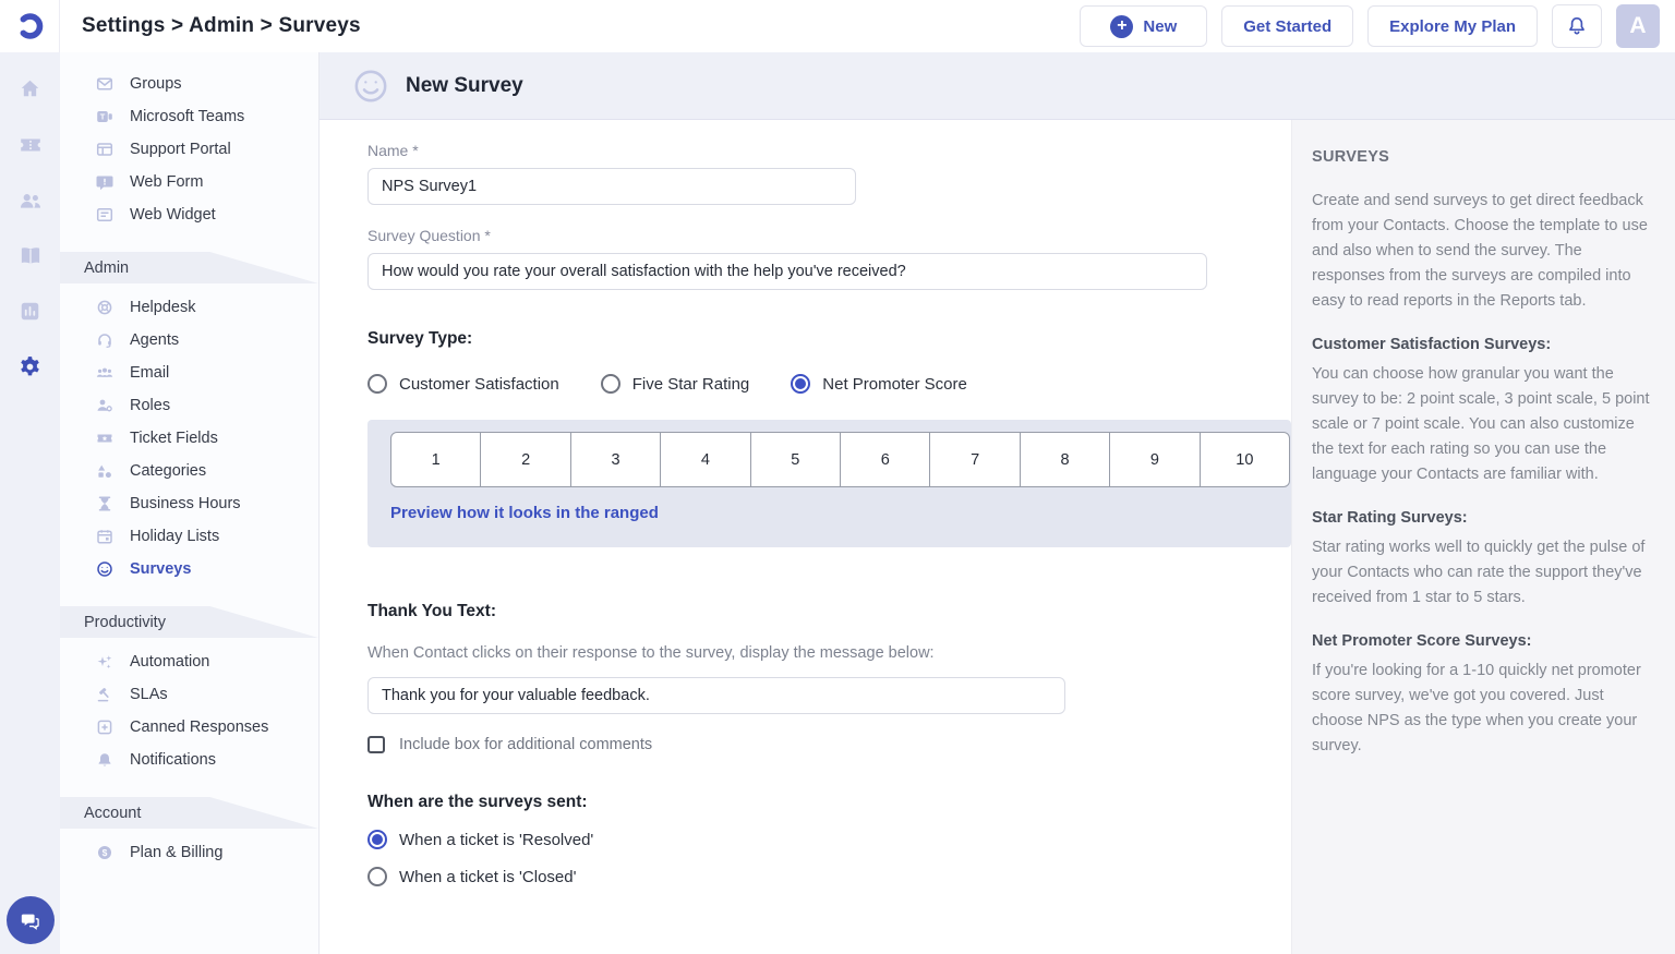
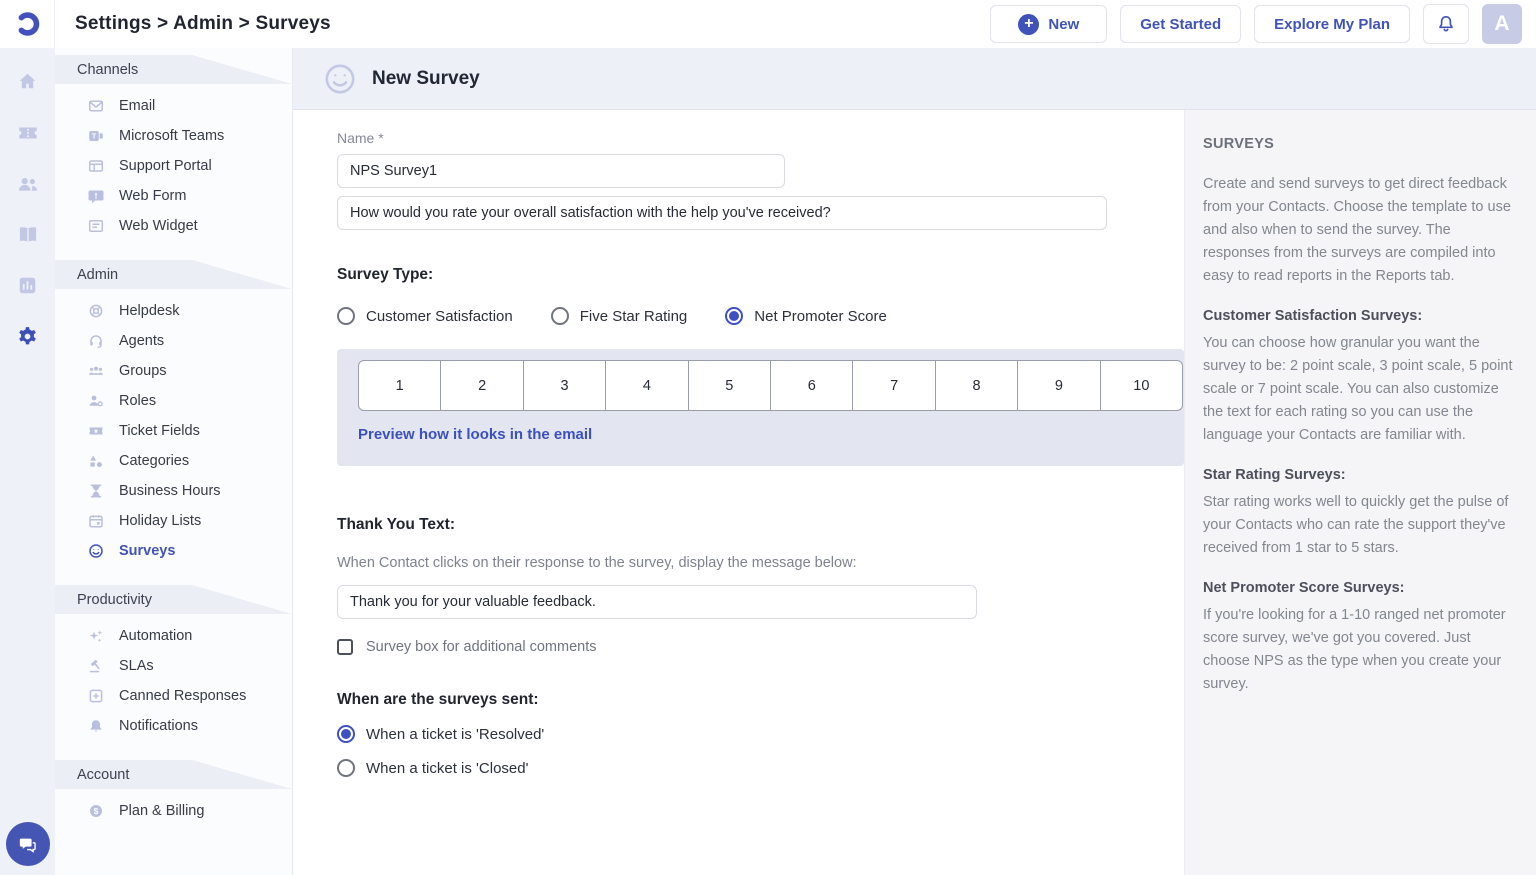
  Settings > Admin > Surveys
  +
  New
  Get Started
  Explore My Plan
  A
+ Channels
- Groups
+ Email
  T
  Microsoft Teams
  Support Portal
  Web Form
  Web Widget
  Admin
  Helpdesk
  Agents
- Email
+ Groups
  Roles
  Ticket Fields
  Categories
  Business Hours
  Holiday Lists
  Surveys
  Productivity
  Automation
  SLAs
  Canned Responses
  Notifications
  Account
  $
  Plan & Billing
  New Survey
  Name *
  NPS Survey1
- Survey Question *
  How would you rate your overall satisfaction with the help you've received?
  Survey Type:
  Customer Satisfaction
  Five Star Rating
  Net Promoter Score
  1
  2
  3
  4
  5
  6
  7
  8
  9
  10
- Preview how it looks in the ranged
+ Preview how it looks in the email
  Thank You Text:
  When Contact clicks on their response to the survey, display the message below:
  Thank you for your valuable feedback.
- Include box for additional comments
+ Survey box for additional comments
  When are the surveys sent:
  When a ticket is 'Resolved'
  When a ticket is 'Closed'
  SURVEYS
  Create and send surveys to get direct feedback from your Contacts. Choose the template to use and also when to send the survey. The responses from the surveys are compiled into easy to read reports in the Reports tab.
  Customer Satisfaction Surveys:
  You can choose how granular you want the survey to be: 2 point scale, 3 point scale, 5 point scale or 7 point scale. You can also customize the text for each rating so you can use the language your Contacts are familiar with.
  Star Rating Surveys:
  Star rating works well to quickly get the pulse of your Contacts who can rate the support they've received from 1 star to 5 stars.
  Net Promoter Score Surveys:
- If you're looking for a 1-10 quickly net promoter score survey, we've got you covered. Just choose NPS as the type when you create your survey.
+ If you're looking for a 1-10 ranged net promoter score survey, we've got you covered. Just choose NPS as the type when you create your survey.
